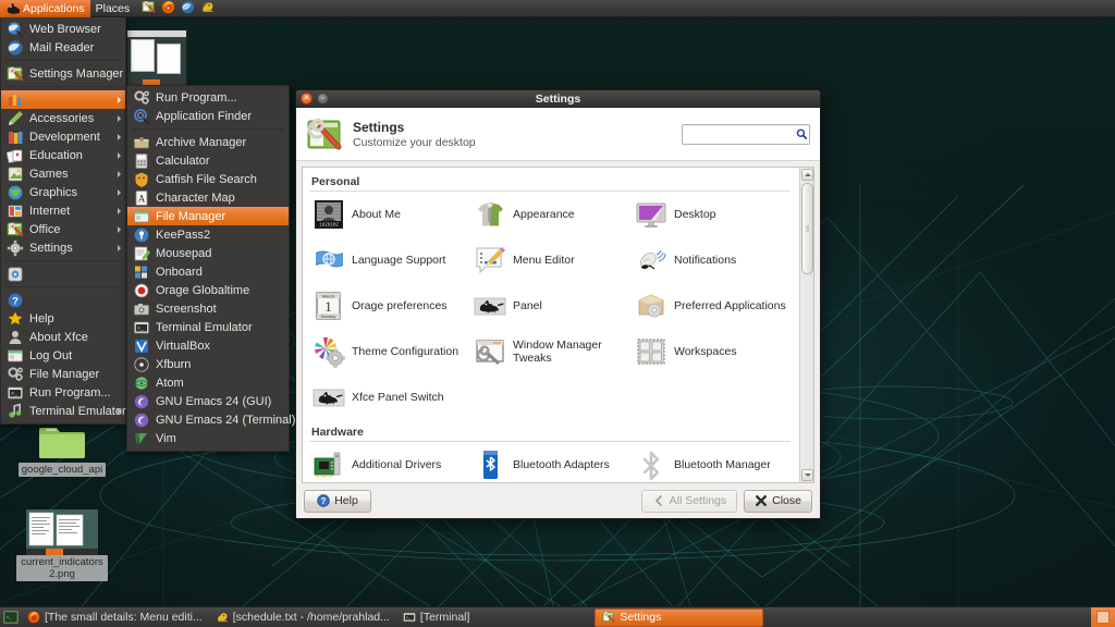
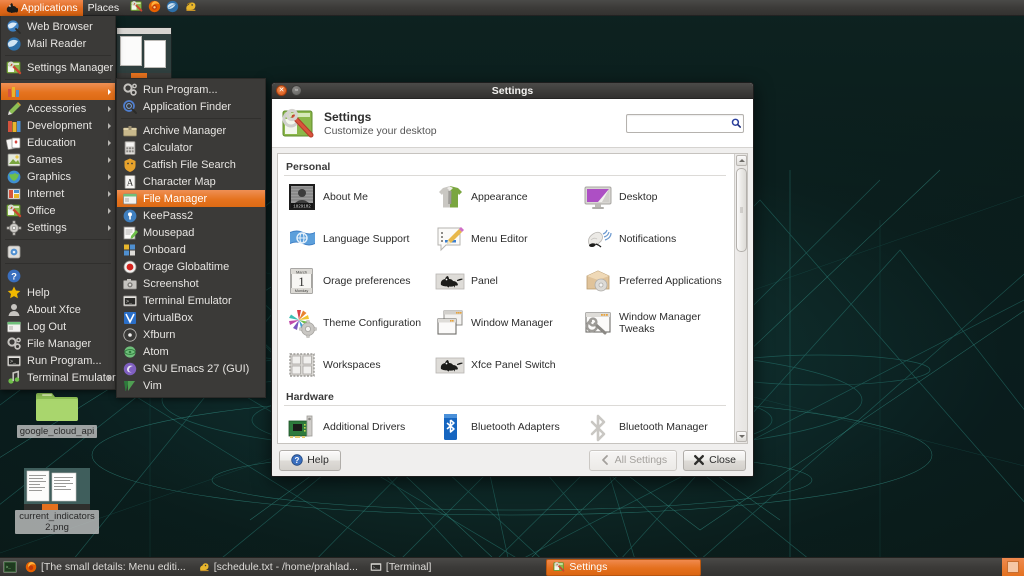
  google_cloud_api
  current_indicators2.png
  Settings
  Settings
  Customize your desktop
  Personal
  About Me
  Appearance
  Desktop
  Language Support
  Menu Editor
  Notifications
  1
  Orage preferences
  Panel
  Preferred Applications
  Theme Configuration
+ Window Manager
  Window Manager Tweaks
  Workspaces
  Xfce Panel Switch
  Hardware
  Additional Drivers
  Bluetooth Adapters
  Bluetooth Manager
  ?
  Help
  All Settings
  Close
  Applications
  Places
  Web Browser
  Mail Reader
  Settings Manager
  Accessories
  Development
  Education
  Games
  Graphics
  Internet
  Office
  Settings
  ?
  Help
  About Xfce
  Log Out
  File Manager
  Run Program...
  Terminal Emulator
  Run Program...
  Application Finder
  Archive Manager
  Calculator
  Catfish File Search
  A
  Character Map
  File Manager
  KeePass2
  Mousepad
  Onboard
  Orage Globaltime
  Screenshot
  Terminal Emulator
  VirtualBox
  Xfburn
  Atom
- GNU Emacs 24 (GUI)
+ GNU Emacs 27 (GUI)
- GNU Emacs 24 (Terminal)
  Vim
  [The small details: Menu editi...
  [schedule.txt - /home/prahlad...
  [Terminal]
  Settings
